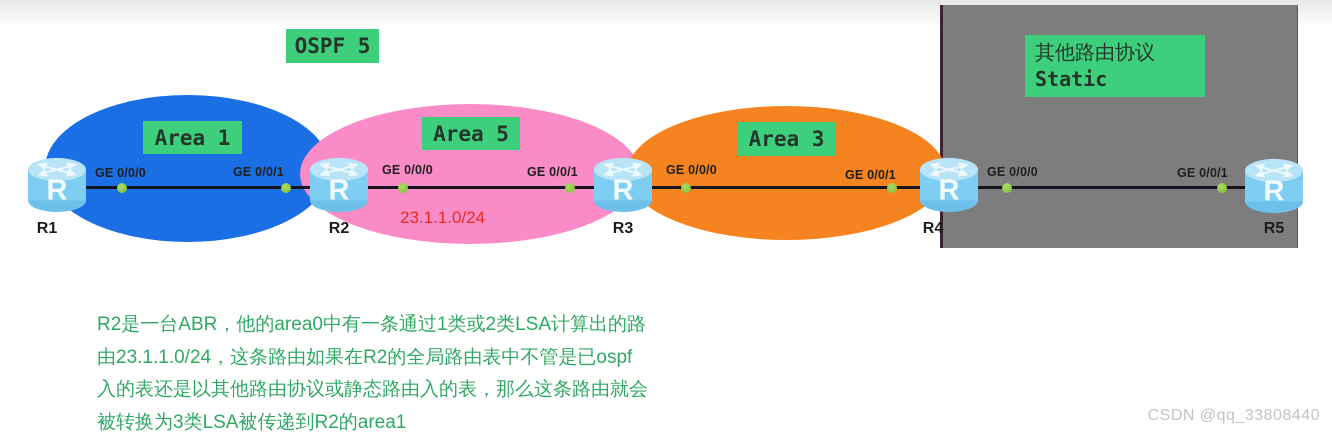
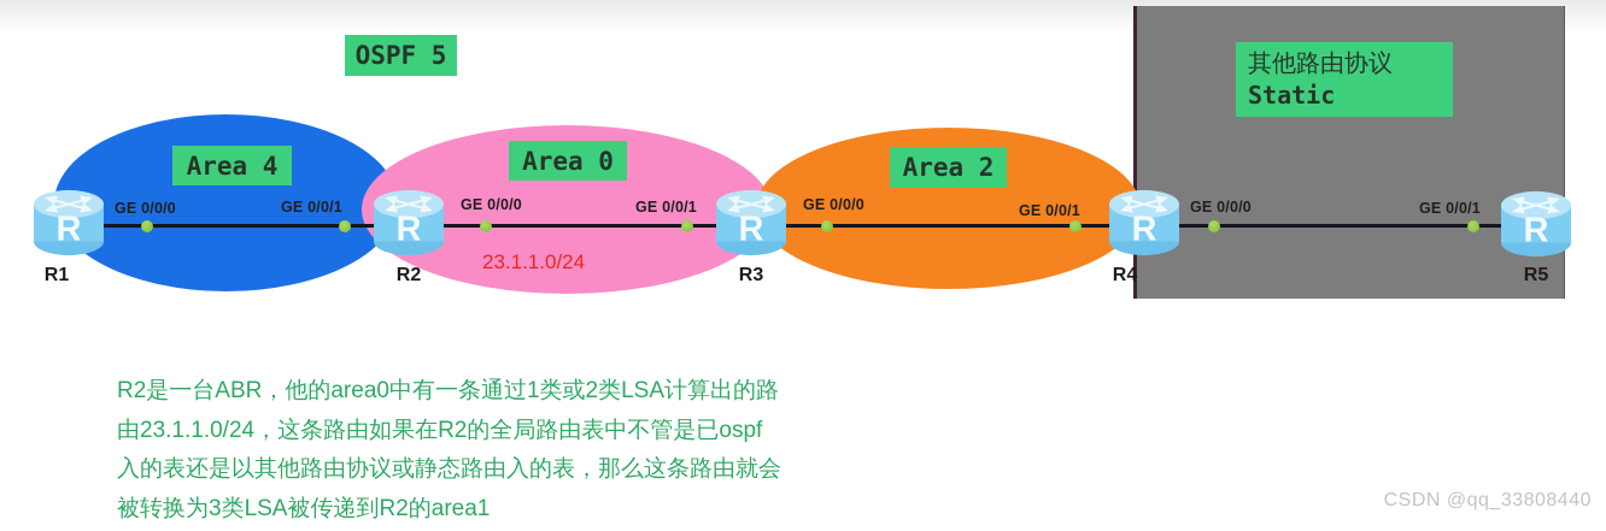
  GE 0/0/0
  GE 0/0/1
  GE 0/0/0
  GE 0/0/1
  GE 0/0/0
  GE 0/0/1
  GE 0/0/0
  GE 0/0/1
  OSPF 5
- Area 1
+ Area 4
- Area 5
+ Area 0
- Area 3
+ Area 2
  其他路由协议
  Static
  23.1.1.0/24
  R
  R
  R
  R
  R
  R1
  R2
  R3
  R4
  R5
  R2是一台ABR，他的area0中有一条通过1类或2类LSA计算出的路
  由23.1.1.0/24，这条路由如果在R2的全局路由表中不管是已ospf
  入的表还是以其他路由协议或静态路由入的表，那么这条路由就会
  被转换为3类LSA被传递到R2的area1
  CSDN @qq_33808440
